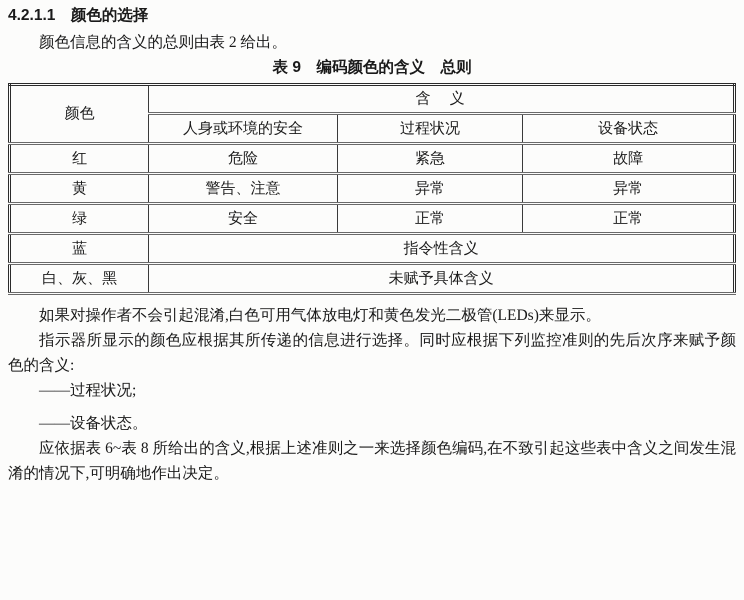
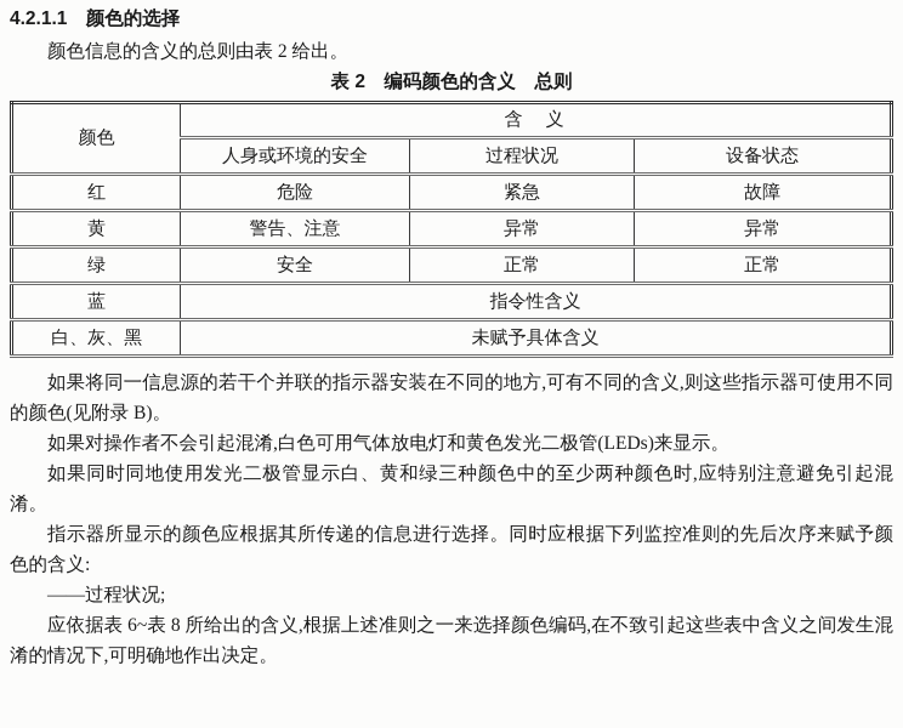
  4.2.1.1 颜色的选择
  颜色信息的含义的总则由表 2 给出。
- 表 9 编码颜色的含义 总则
+ 表 2 编码颜色的含义 总则
  颜色	含 义
  人身或环境的安全	过程状况	设备状态
  红	危险	紧急	故障
  黄	警告、注意	异常	异常
  绿	安全	正常	正常
  蓝	指令性含义
  白、灰、黑	未赋予具体含义
+ 如果将同一信息源的若干个并联的指示器安装在不同的地方,可有不同的含义,则这些指示器可使用不同的颜色(见附录 B)。
  如果对操作者不会引起混淆,白色可用气体放电灯和黄色发光二极管(LEDs)来显示。
+ 如果同时同地使用发光二极管显示白、黄和绿三种颜色中的至少两种颜色时,应特别注意避免引起混淆。
  指示器所显示的颜色应根据其所传递的信息进行选择。同时应根据下列监控准则的先后次序来赋予颜色的含义:
  ——过程状况;
- ——设备状态。
  应依据表 6~表 8 所给出的含义,根据上述准则之一来选择颜色编码,在不致引起这些表中含义之间发生混淆的情况下,可明确地作出决定。
